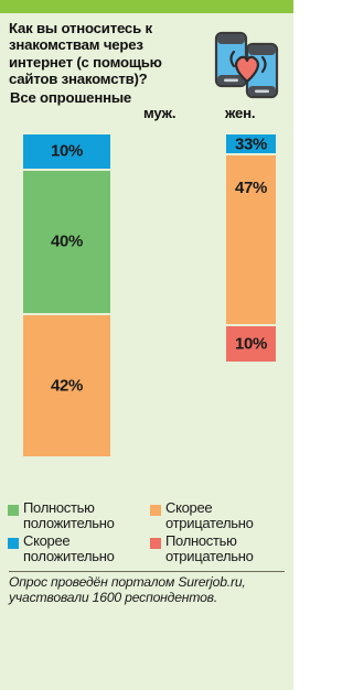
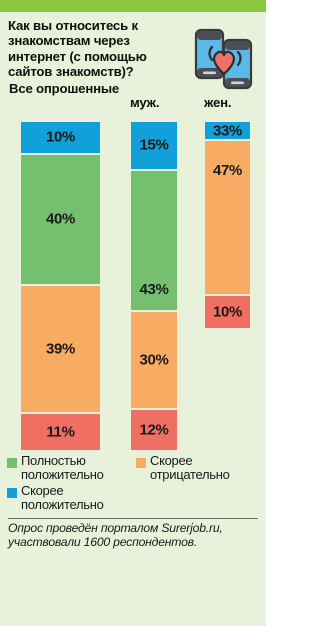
  Как вы относитесь к знакомствам через интернет (с помощью сайтов знакомств)?
  Все опрошенные
  муж.
  жен.
  10%
  40%
- 42%
+ 39%
+ 11%
+ 15%
+ 43%
+ 30%
+ 12%
  33%
  47%
  10%
  Полностью положительно
  Скорее отрицательно
  Скорее положительно
- Полностью отрицательно
  Опрос проведён порталом Surerjob.ru, участвовали 1600 респондентов.
